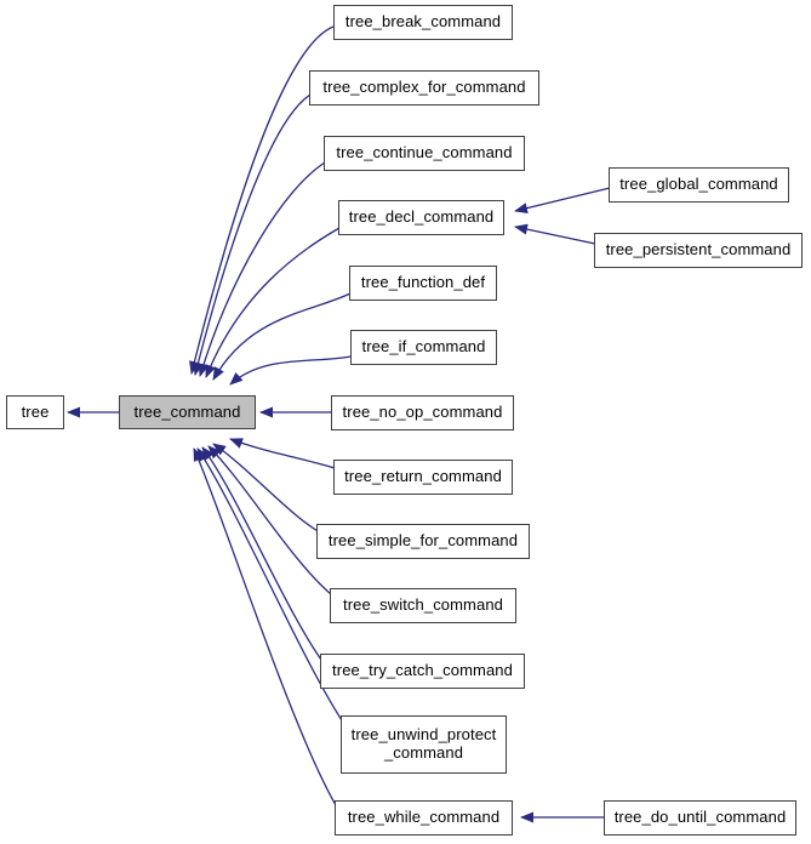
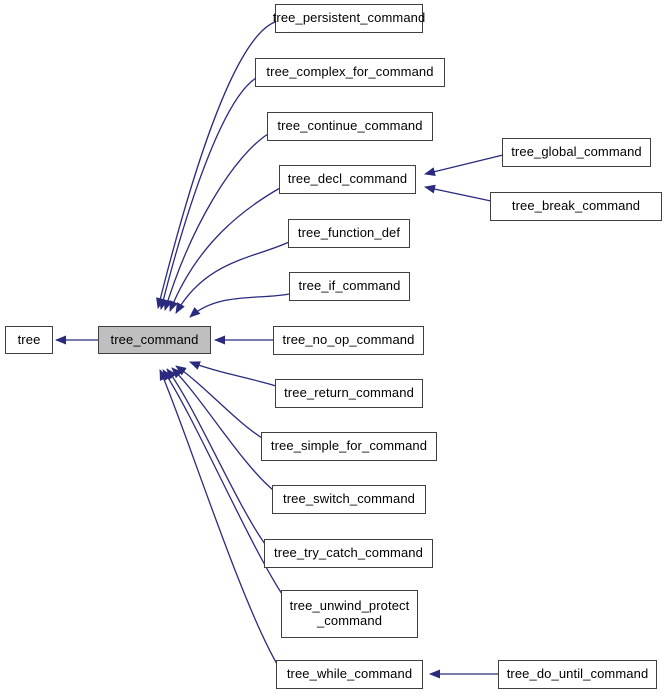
  tree
  tree_command
- tree_break_command
+ tree_persistent_command
  tree_complex_for_command
  tree_continue_command
  tree_decl_command
  tree_global_command
- tree_persistent_command
+ tree_break_command
  tree_function_def
  tree_if_command
  tree_no_op_command
  tree_return_command
  tree_simple_for_command
  tree_switch_command
  tree_try_catch_command
  tree_unwind_protect
  _command
  tree_while_command
  tree_do_until_command
